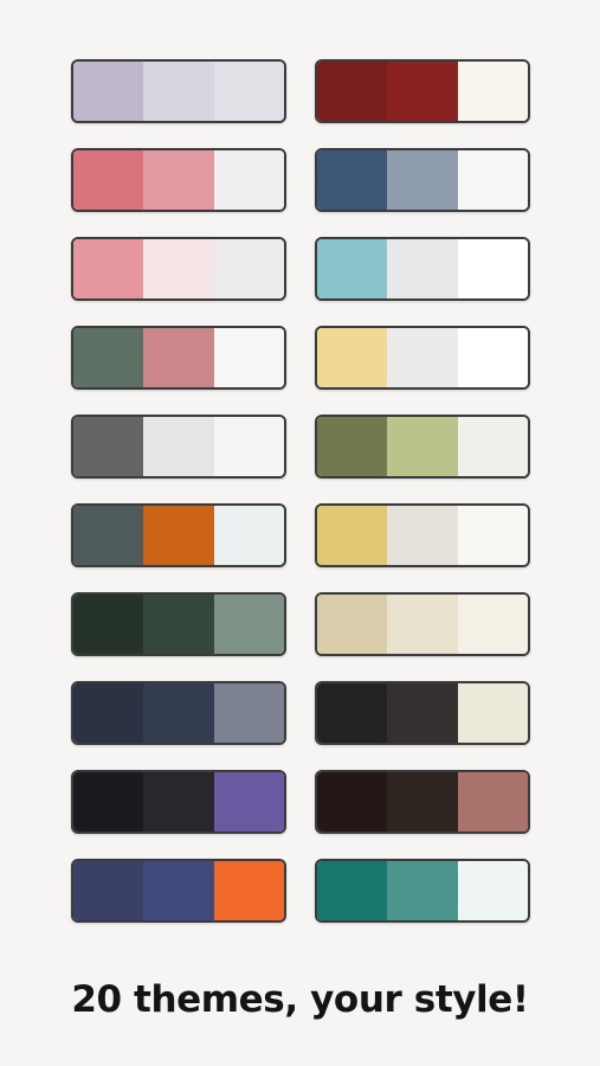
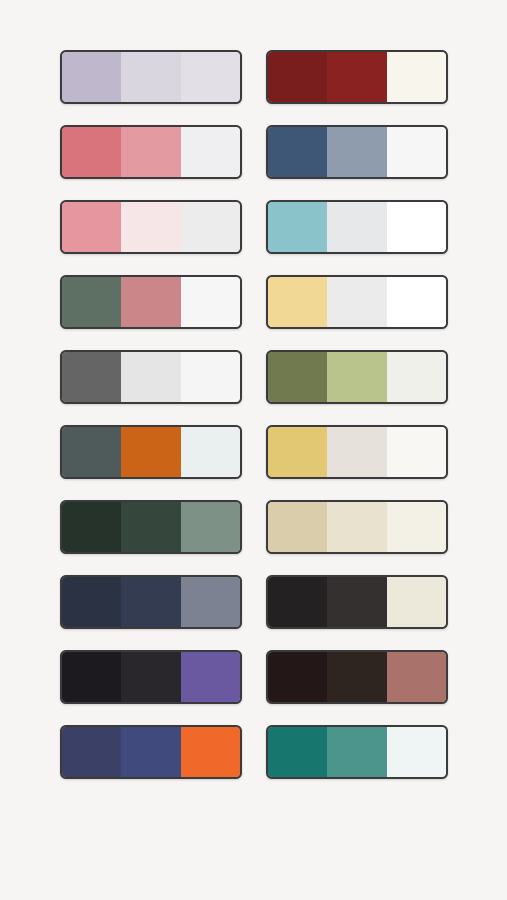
- 20 themes, your style!
